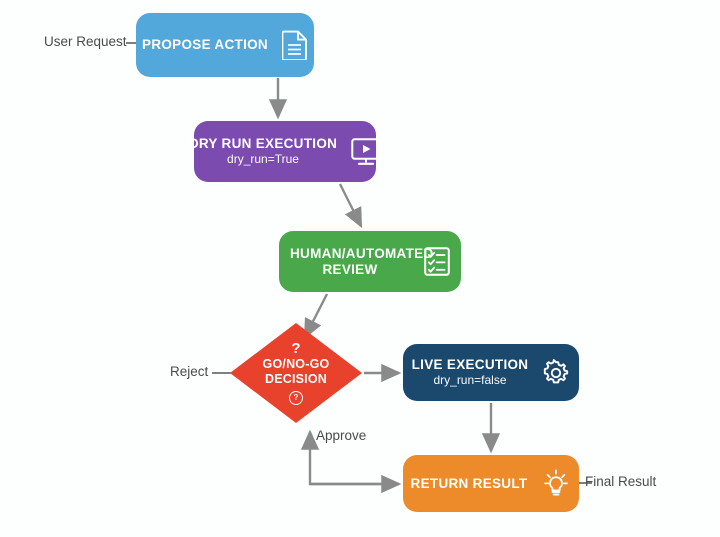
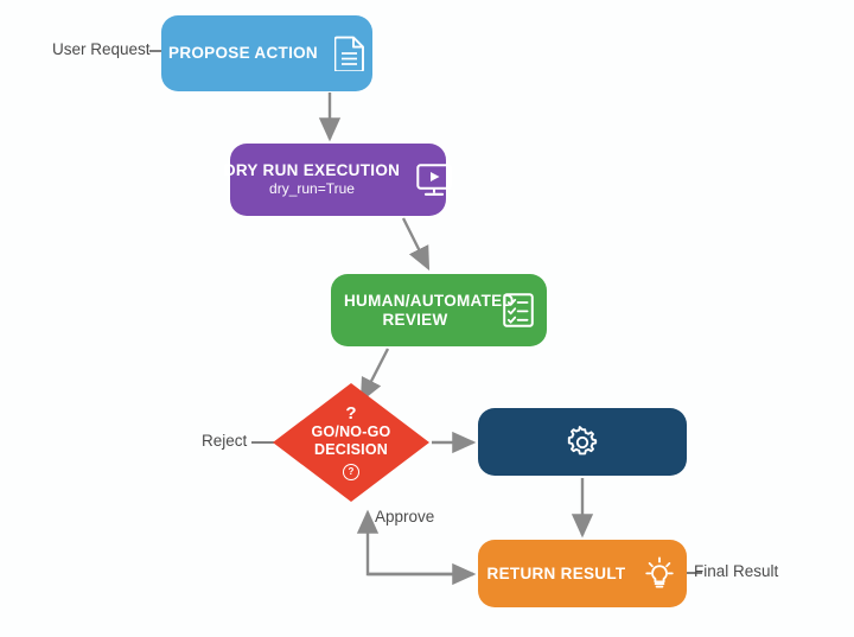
  User Request
  Reject
  Approve
  Final Result
  PROPOSE ACTION
  DRY RUN EXECUTION
  dry_run=True
  HUMAN/AUTOMATE REVIEW
  ?
  GO/NO-GO
  DECISION
  ?
- LIVE EXECUTION
- dry_run=false
  RETURN RESULT
